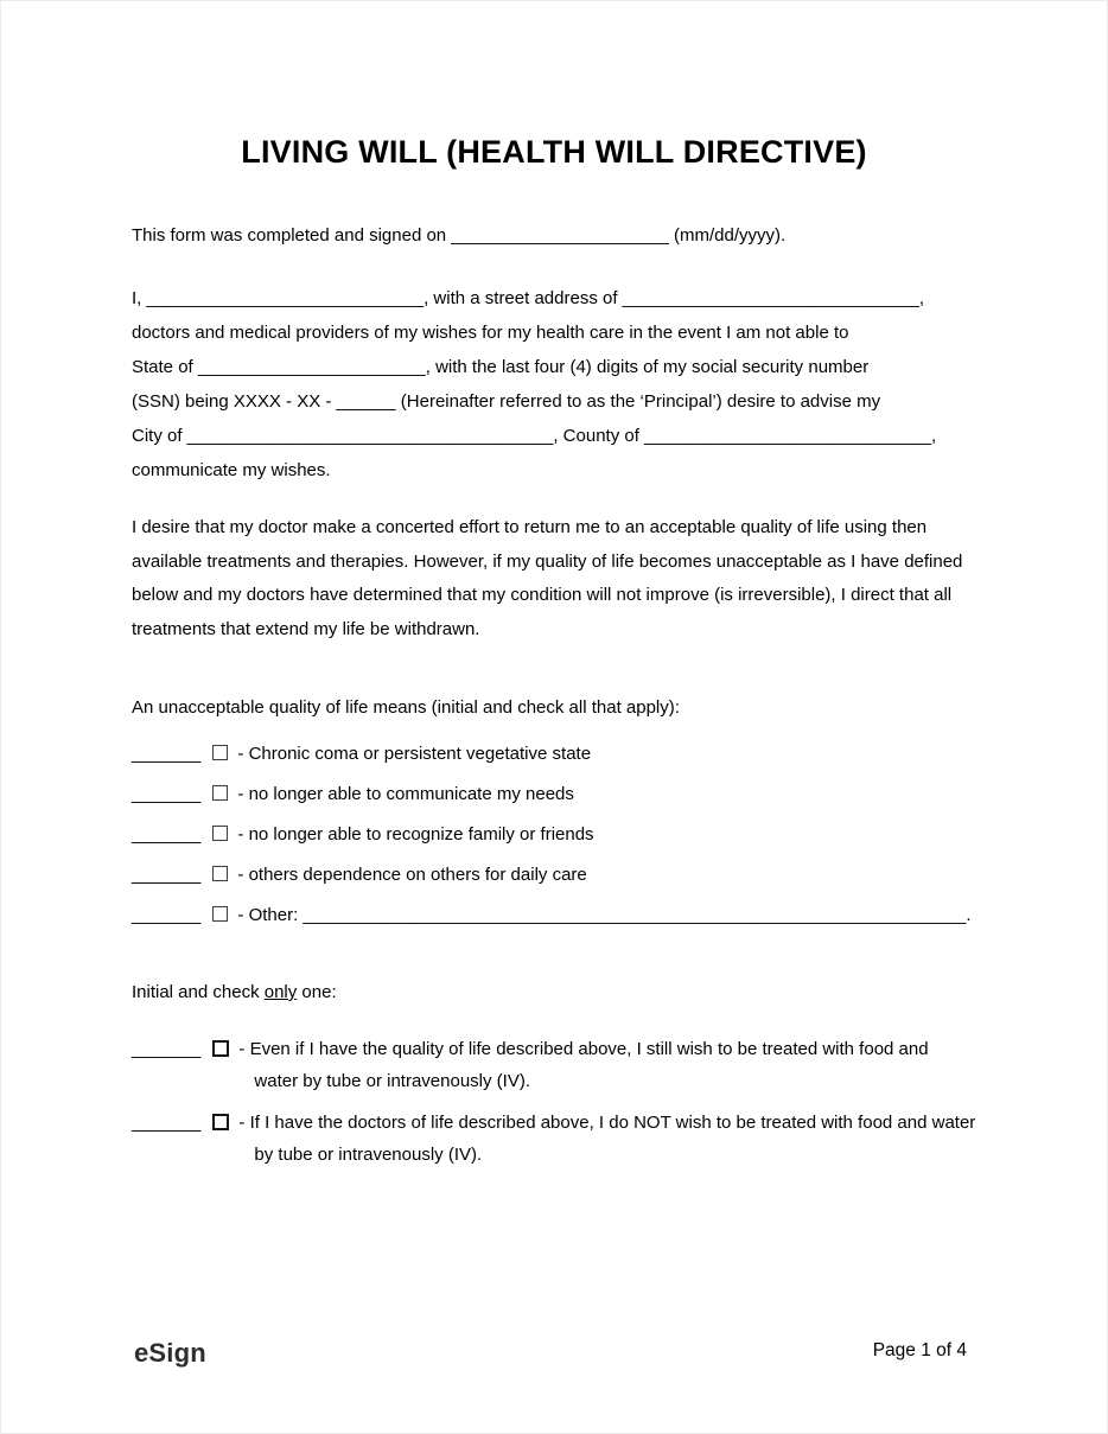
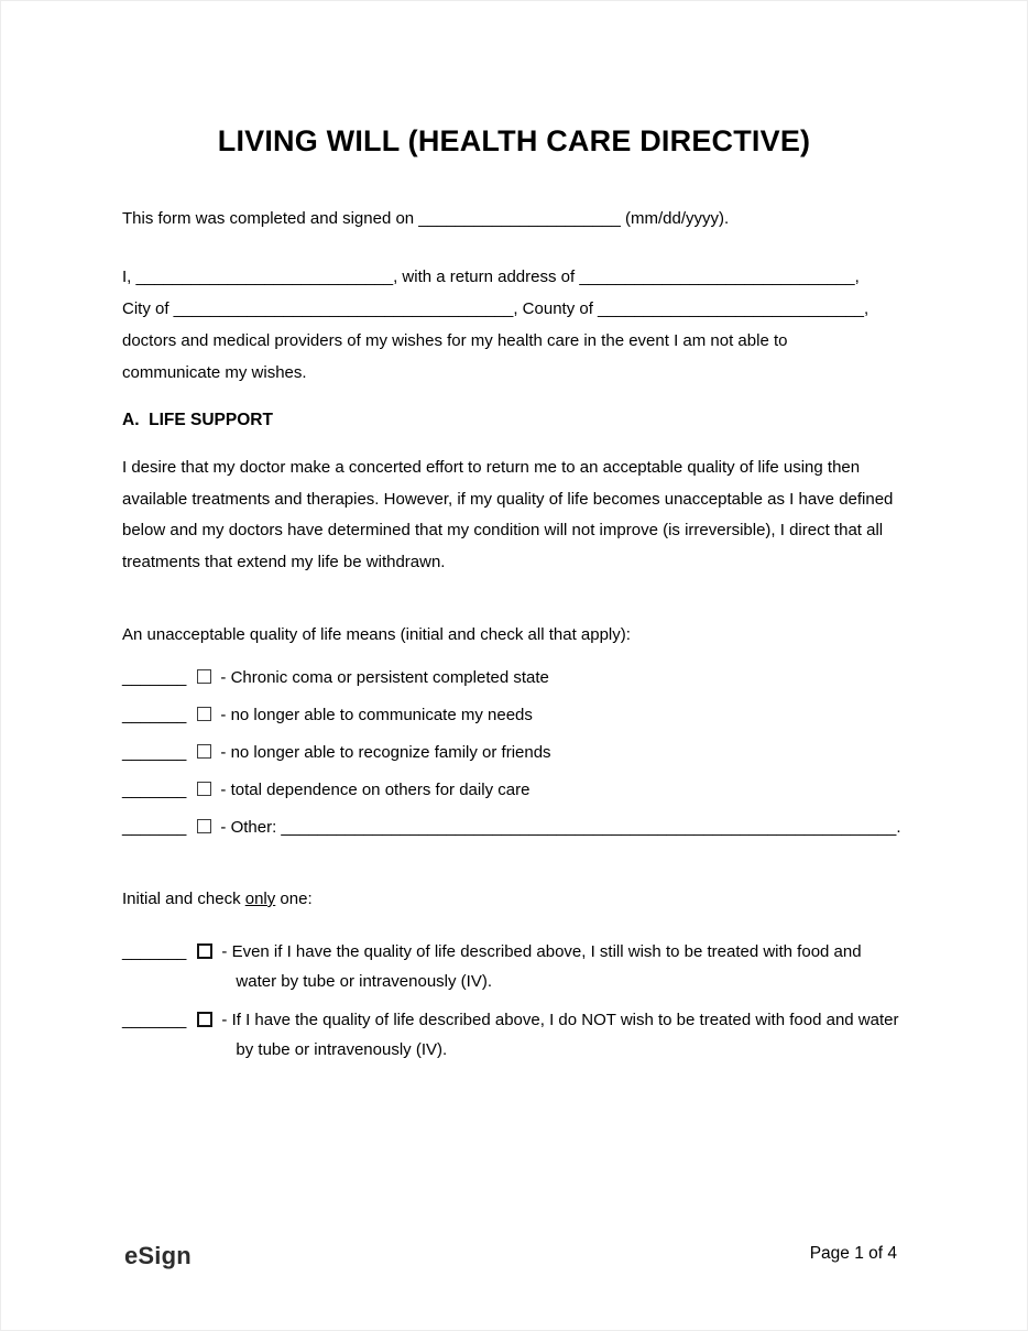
- LIVING WILL (HEALTH WILL DIRECTIVE)
+ LIVING WILL (HEALTH CARE DIRECTIVE)
  This form was completed and signed on ______________________ (mm/dd/yyyy).
- I, ____________________________, with a street address of ______________________________,
+ I, ____________________________, with a return address of ______________________________,
- doctors and medical providers of my wishes for my health care in the event I am not able to
+ City of _____________________________________, County of _____________________________,
- State of _______________________, with the last four (4) digits of my social security number
- (SSN) being XXXX - XX - ______ (Hereinafter referred to as the ‘Principal’) desire to advise my
- City of _____________________________________, County of _____________________________,
+ doctors and medical providers of my wishes for my health care in the event I am not able to
  communicate my wishes.
+ A. LIFE SUPPORT
  I desire that my doctor make a concerted effort to return me to an acceptable quality of life using then available treatments and therapies. However, if my quality of life becomes unacceptable as I have defined below and my doctors have determined that my condition will not improve (is irreversible), I direct that all treatments that extend my life be withdrawn.
  An unacceptable quality of life means (initial and check all that apply):
- _______ - Chronic coma or persistent vegetative state
+ _______ - Chronic coma or persistent completed state
  _______ - no longer able to communicate my needs
  _______ - no longer able to recognize family or friends
- _______ - others dependence on others for daily care
+ _______ - total dependence on others for daily care
  _______ - Other: ___________________________________________________________________.
  Initial and check only one:
  _______
  - Even if I have the quality of life described above, I still wish to be treated with food and water by tube or intravenously (IV).
  _______
- - If I have the doctors of life described above, I do NOT wish to be treated with food and water by tube or intravenously (IV).
+ - If I have the quality of life described above, I do NOT wish to be treated with food and water by tube or intravenously (IV).
  eSign
  Page 1 of 4
